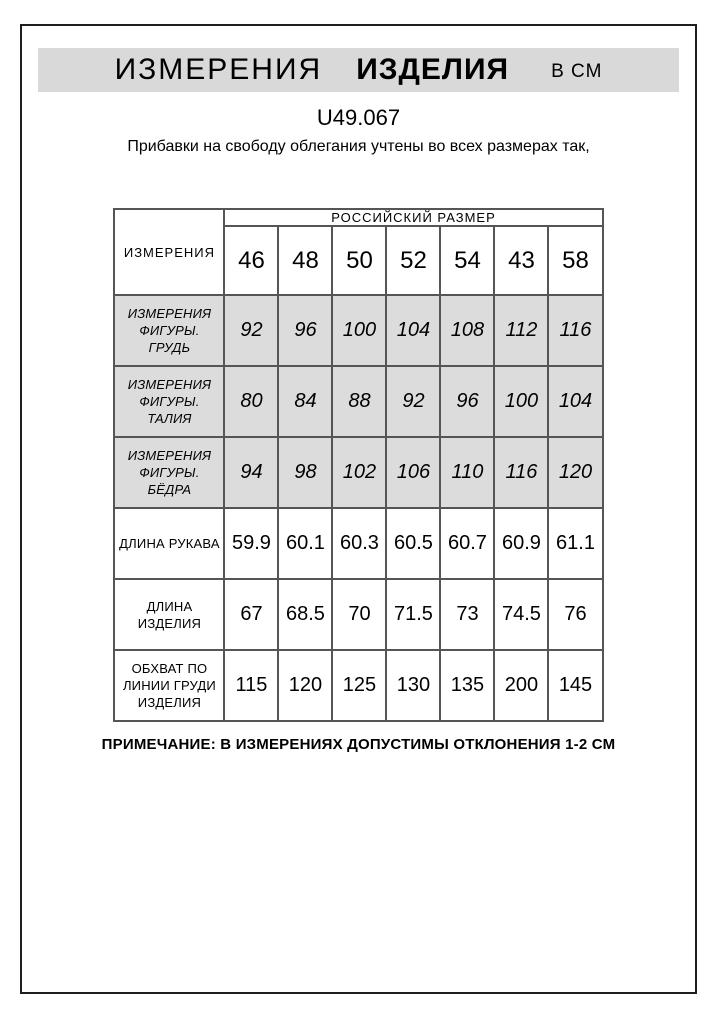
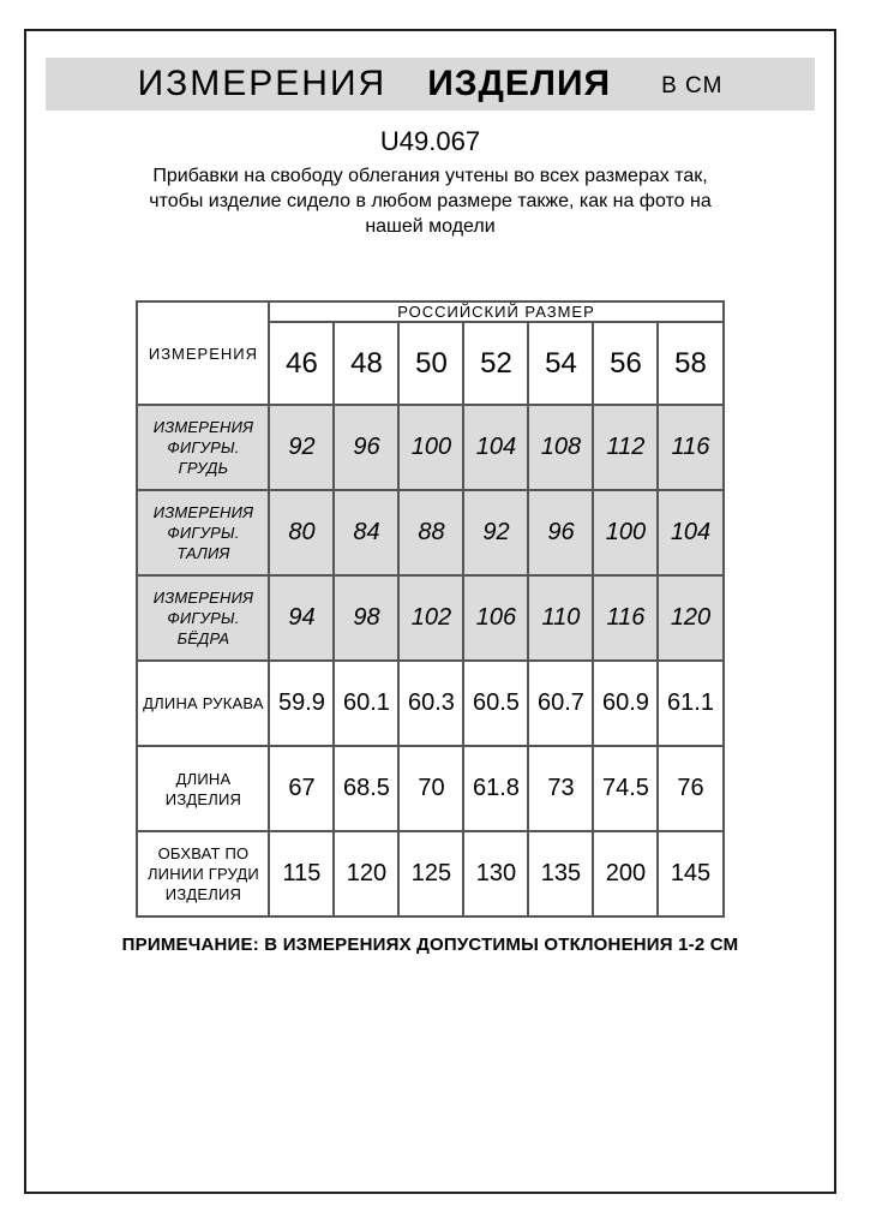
  ИЗМЕРЕНИЯ
  ИЗДЕЛИЯ
  В СМ
  U49.067
  Прибавки на свободу облегания учтены во всех размерах так,
+ чтобы изделие сидело в любом размере также, как на фото на
+ нашей модели
  ИЗМЕРЕНИЯ	РОССИЙСКИЙ РАЗМЕР
- 46	48	50	52	54	43	58
+ 46	48	50	52	54	56	58
  ИЗМЕРЕНИЯ ФИГУРЫ. ГРУДЬ	92	96	100	104	108	112	116
  ИЗМЕРЕНИЯ ФИГУРЫ. ТАЛИЯ	80	84	88	92	96	100	104
  ИЗМЕРЕНИЯ ФИГУРЫ. БЁДРА	94	98	102	106	110	116	120
  ДЛИНА РУКАВА	59.9	60.1	60.3	60.5	60.7	60.9	61.1
- ДЛИНА ИЗДЕЛИЯ	67	68.5	70	71.5	73	74.5	76
+ ДЛИНА ИЗДЕЛИЯ	67	68.5	70	61.8	73	74.5	76
  ОБХВАТ ПО ЛИНИИ ГРУДИ ИЗДЕЛИЯ	115	120	125	130	135	200	145
  ПРИМЕЧАНИЕ: В ИЗМЕРЕНИЯХ ДОПУСТИМЫ ОТКЛОНЕНИЯ 1-2 СМ
